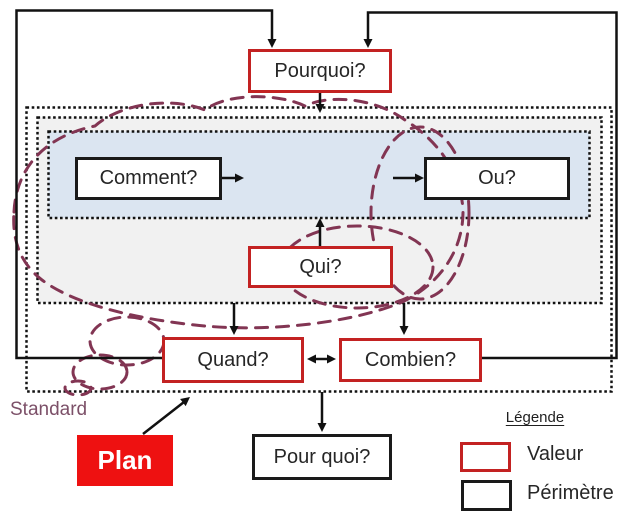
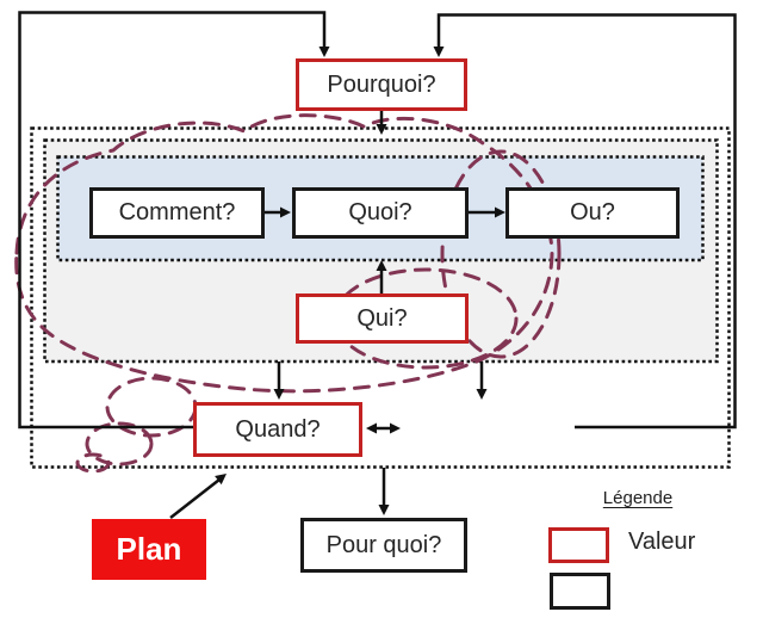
  Pourquoi?
  Comment?
+ Quoi?
  Ou?
  Qui?
  Quand?
- Combien?
  Pour quoi?
  Plan
- Standard
  Légende
  Valeur
- Périmètre
